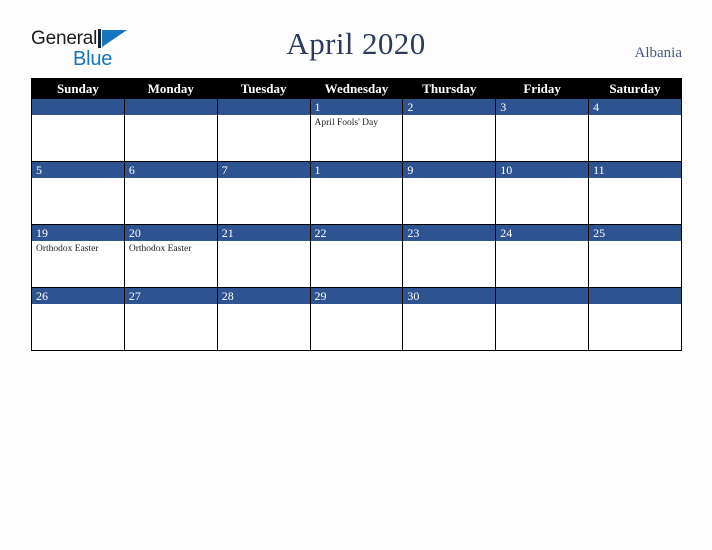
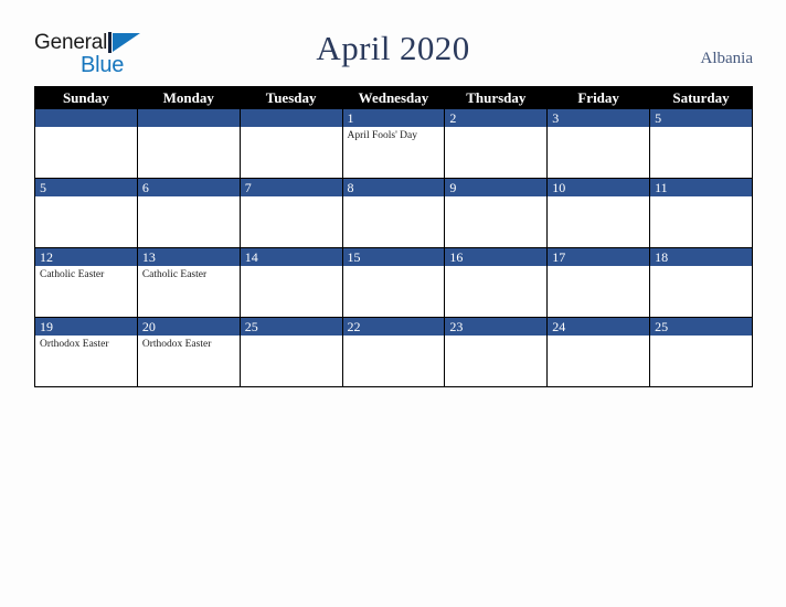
  General
  Blue
  April 2020
  Albania
  Sunday	Monday	Tuesday	Wednesday	Thursday	Friday	Saturday
- 			1April Fools' Day	2	3	4
+ 			1April Fools' Day	2	3	5
- 5	6	7	1	9	10	11
+ 5	6	7	8	9	10	11
+ 12Catholic Easter	13Catholic Easter	14	15	16	17	18
- 19Orthodox Easter	20Orthodox Easter	21	22	23	24	25
+ 19Orthodox Easter	20Orthodox Easter	25	22	23	24	25
- 26	27	28	29	30
